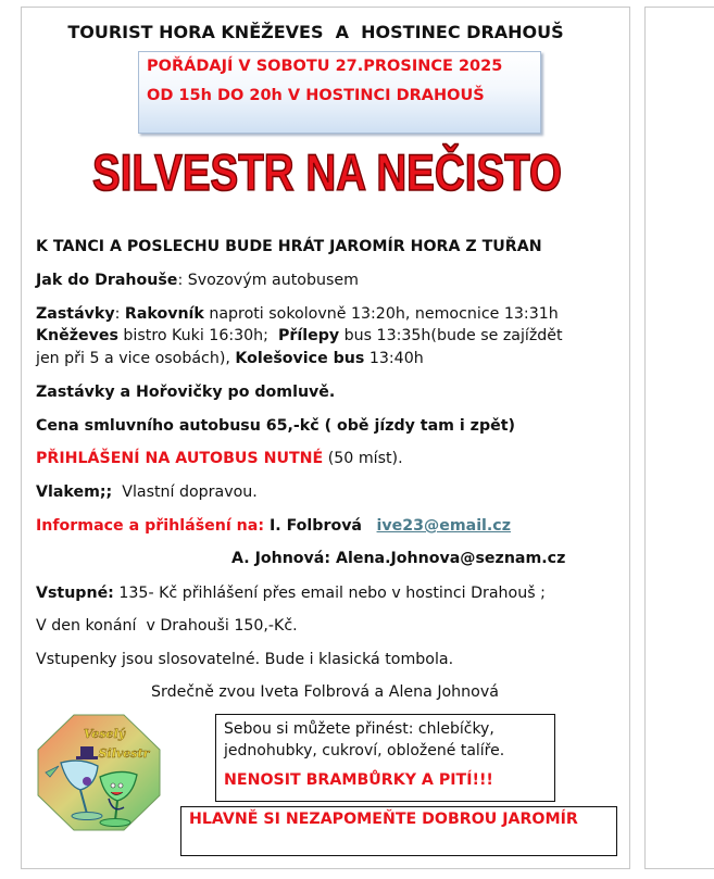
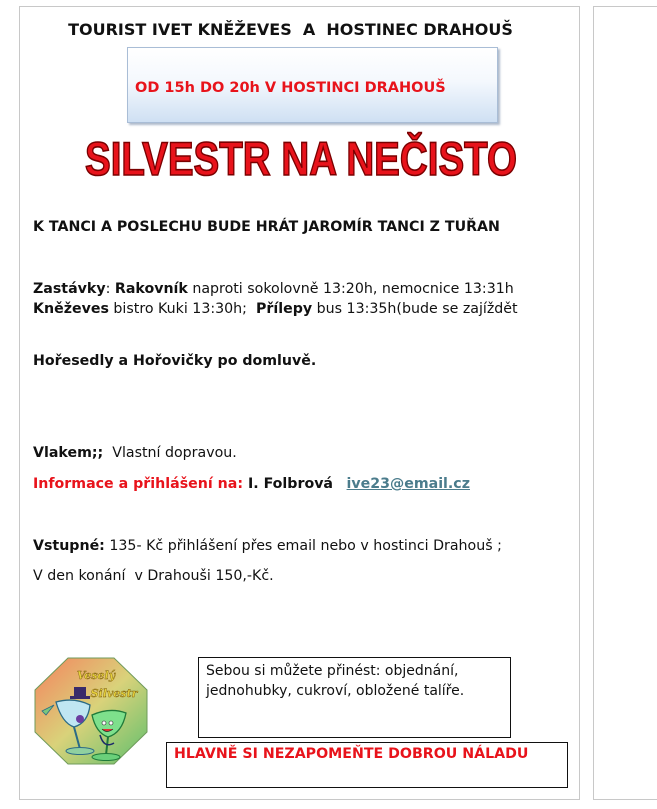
- TOURIST HORA KNĚŽEVES A HOSTINEC DRAHOUŠ
+ TOURIST IVET KNĚŽEVES A HOSTINEC DRAHOUŠ
- POŘÁDAJÍ V SOBOTU 27.PROSINCE 2025
  OD 15h DO 20h V HOSTINCI DRAHOUŠ
  SILVESTR NA NEČISTO
- K TANCI A POSLECHU BUDE HRÁT JAROMÍR HORA Z TUŘAN
+ K TANCI A POSLECHU BUDE HRÁT JAROMÍR TANCI Z TUŘAN
- Jak do Drahouše: Svozovým autobusem
  Zastávky: Rakovník naproti sokolovně 13:20h, nemocnice 13:31h
- Kněževes bistro Kuki 16:30h; Přílepy bus 13:35h(bude se zajíždět
+ Kněževes bistro Kuki 13:30h; Přílepy bus 13:35h(bude se zajíždět
- jen při 5 a vice osobách), Kolešovice bus 13:40h
- Zastávky a Hořovičky po domluvě.
+ Hořesedly a Hořovičky po domluvě.
- Cena smluvního autobusu 65,-kč ( obě jízdy tam i zpět)
- PŘIHLÁŠENÍ NA AUTOBUS NUTNÉ (50 míst).
  Vlakem;; Vlastní dopravou.
  Informace a přihlášení na: I. Folbrová ive23@email.cz
- A. Johnová: Alena.Johnova@seznam.cz
  Vstupné: 135- Kč přihlášení přes email nebo v hostinci Drahouš ;
  V den konání v Drahouši 150,-Kč.
- Vstupenky jsou slosovatelné. Bude i klasická tombola.
- Srdečně zvou Iveta Folbrová a Alena Johnová
  Veselý
  Silvestr
- Sebou si můžete přinést: chlebíčky,
+ Sebou si můžete přinést: objednání,
  jednohubky, cukroví, obložené talíře.
- NENOSIT BRAMBŮRKY A PITÍ!!!
- HLAVNĚ SI NEZAPOMEŇTE DOBROU JAROMÍR
+ HLAVNĚ SI NEZAPOMEŇTE DOBROU NÁLADU
